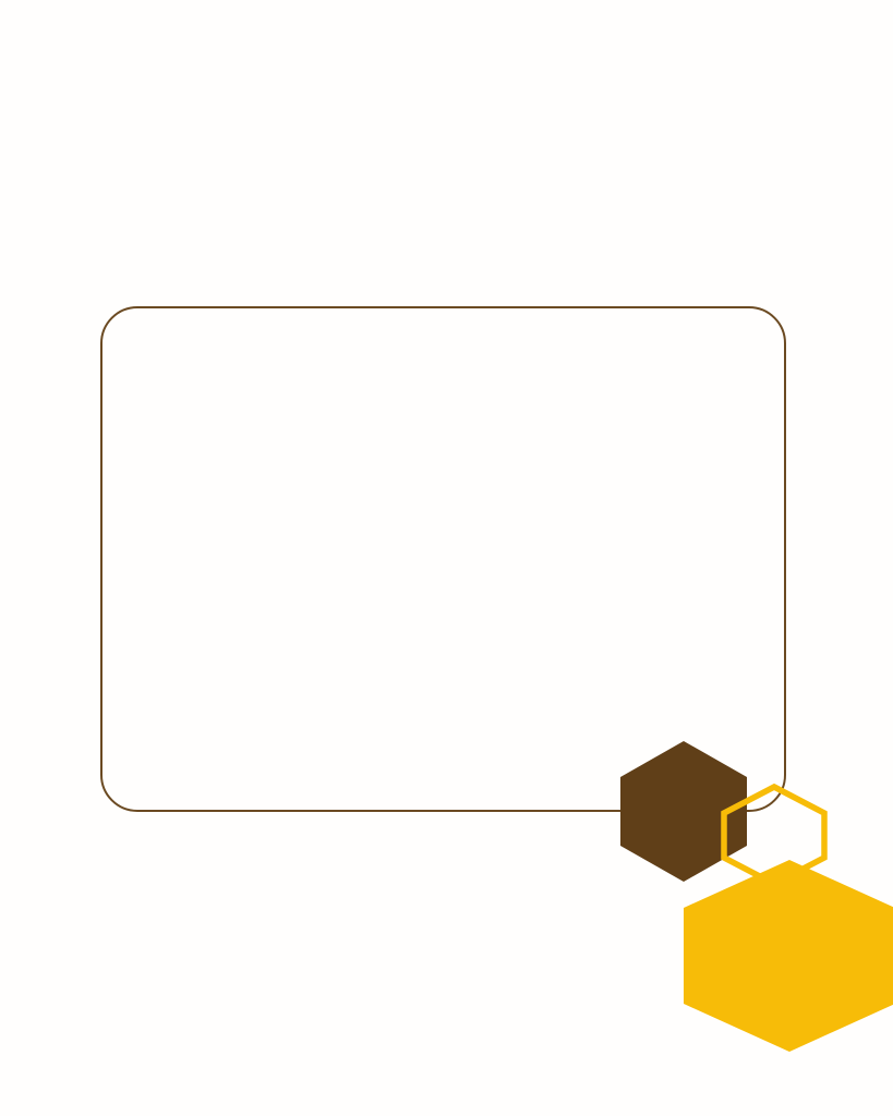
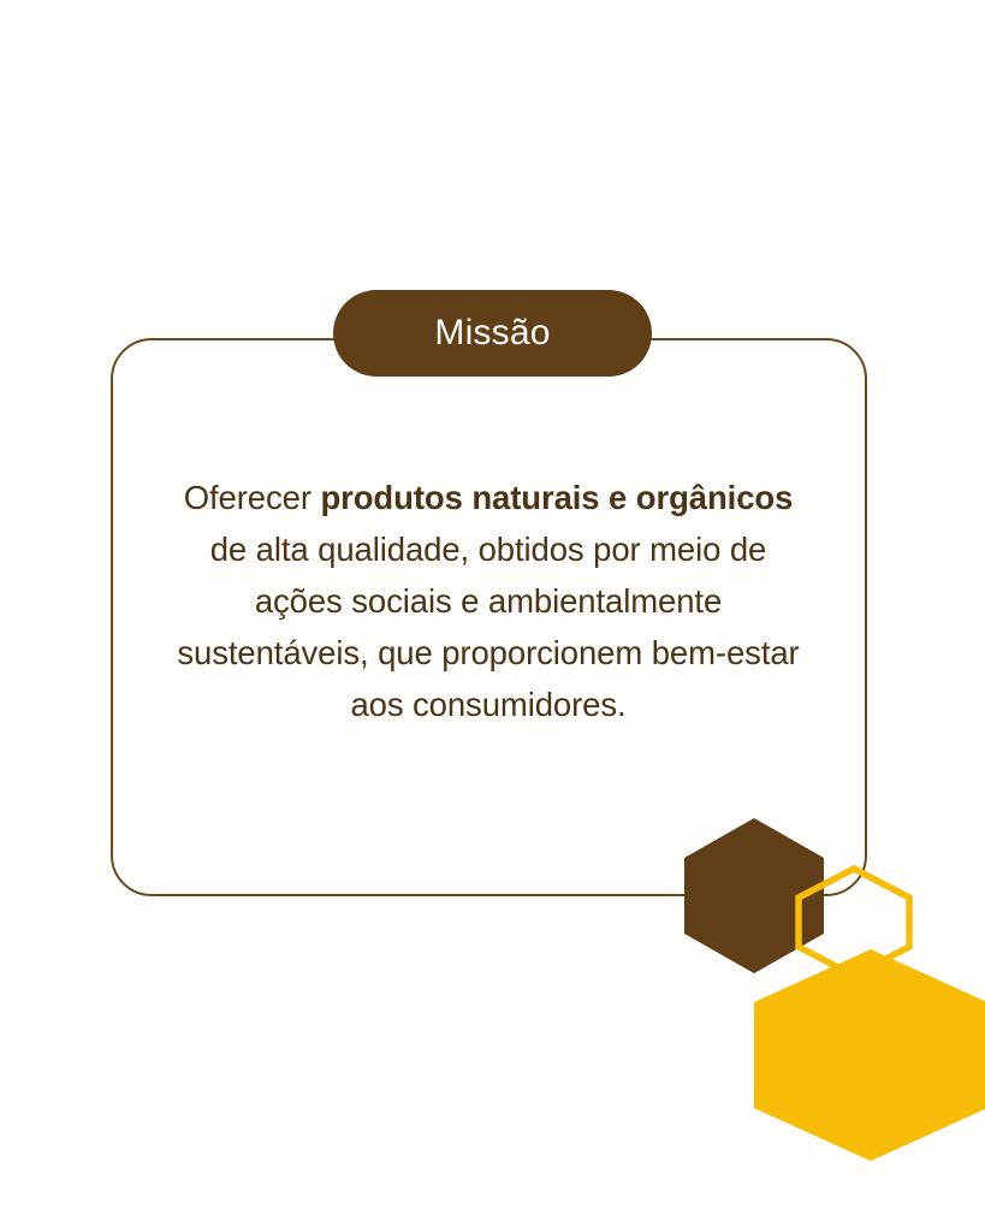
+ Missão
+ Oferecer produtos naturais e orgânicos de alta qualidade, obtidos por meio de ações sociais e ambientalmente sustentáveis, que proporcionem bem-estar aos consumidores.
